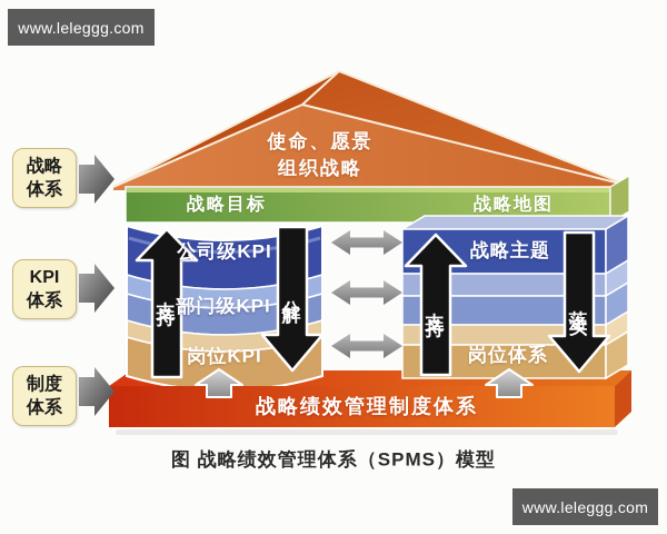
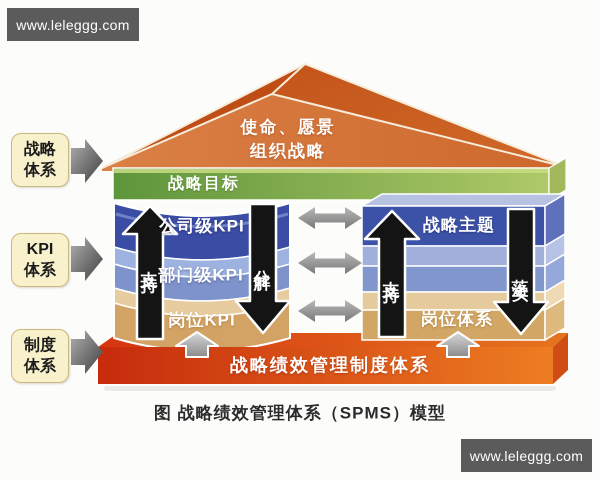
  www.leleggg.com
  www.leleggg.com
  使命、愿景
  组织战略
  战略目标
- 战略地图
  公司级KPI
  部门级KPI
  岗位KPI
  战略主题
  岗位体系
  战略绩效管理制度体系
  战略
  体系
  KPI
  体系
  制度
  体系
  图 战略绩效管理体系（SPMS）模型
